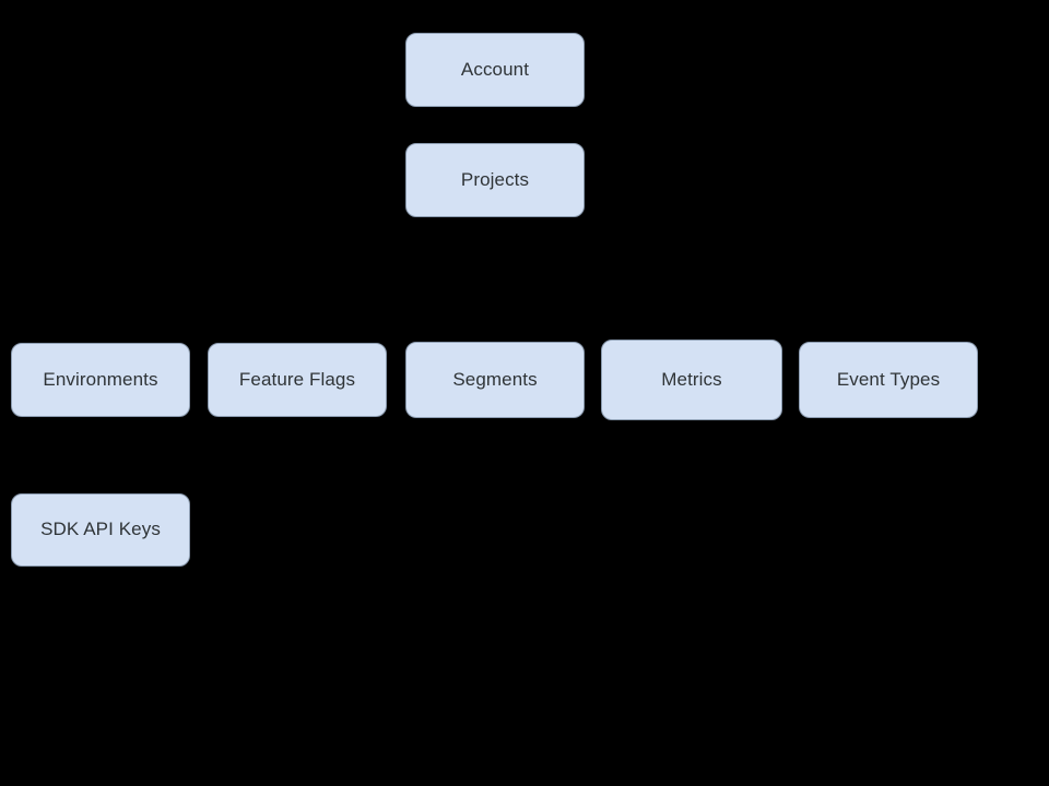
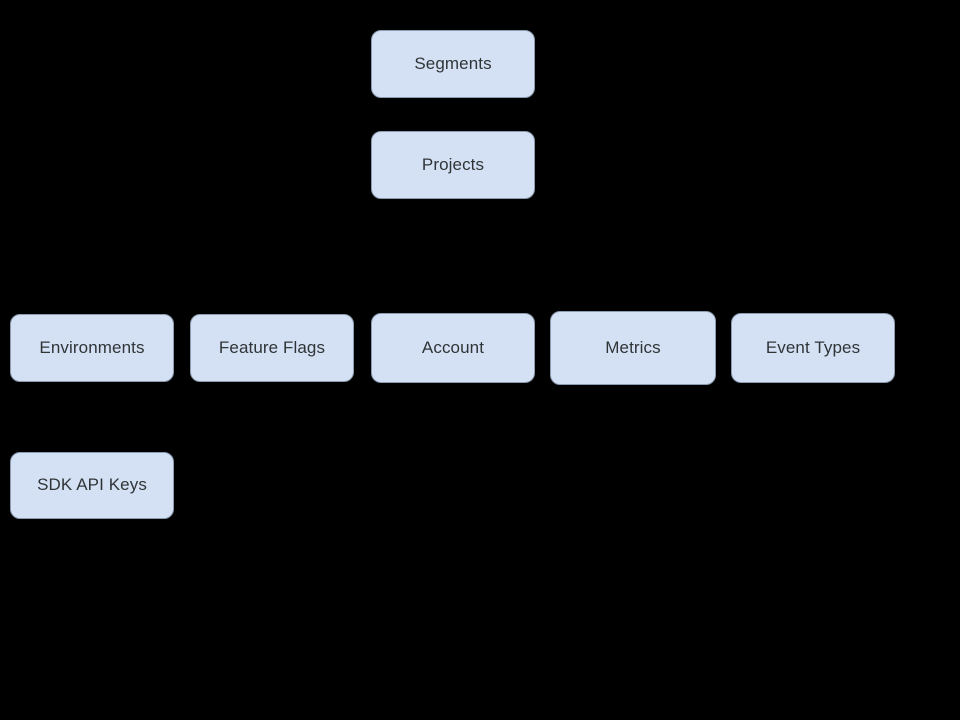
- Account
+ Segments
  Projects
  Environments
  Feature Flags
- Segments
+ Account
  Metrics
  Event Types
  SDK API Keys
